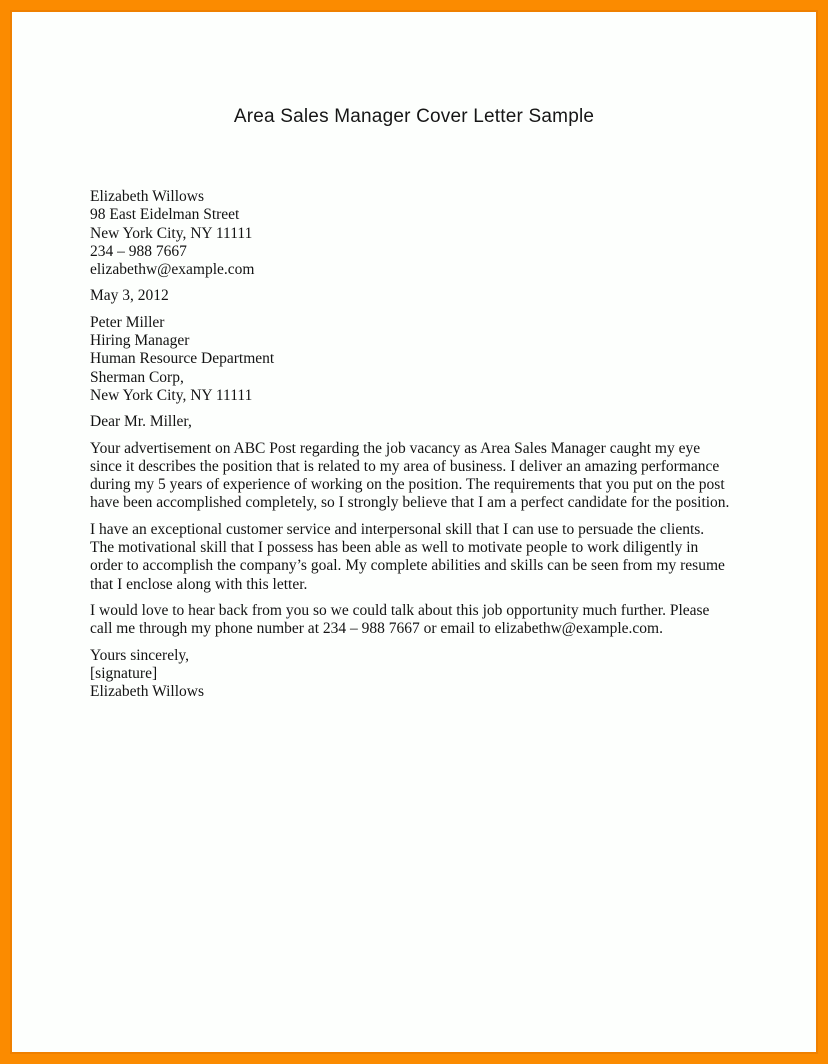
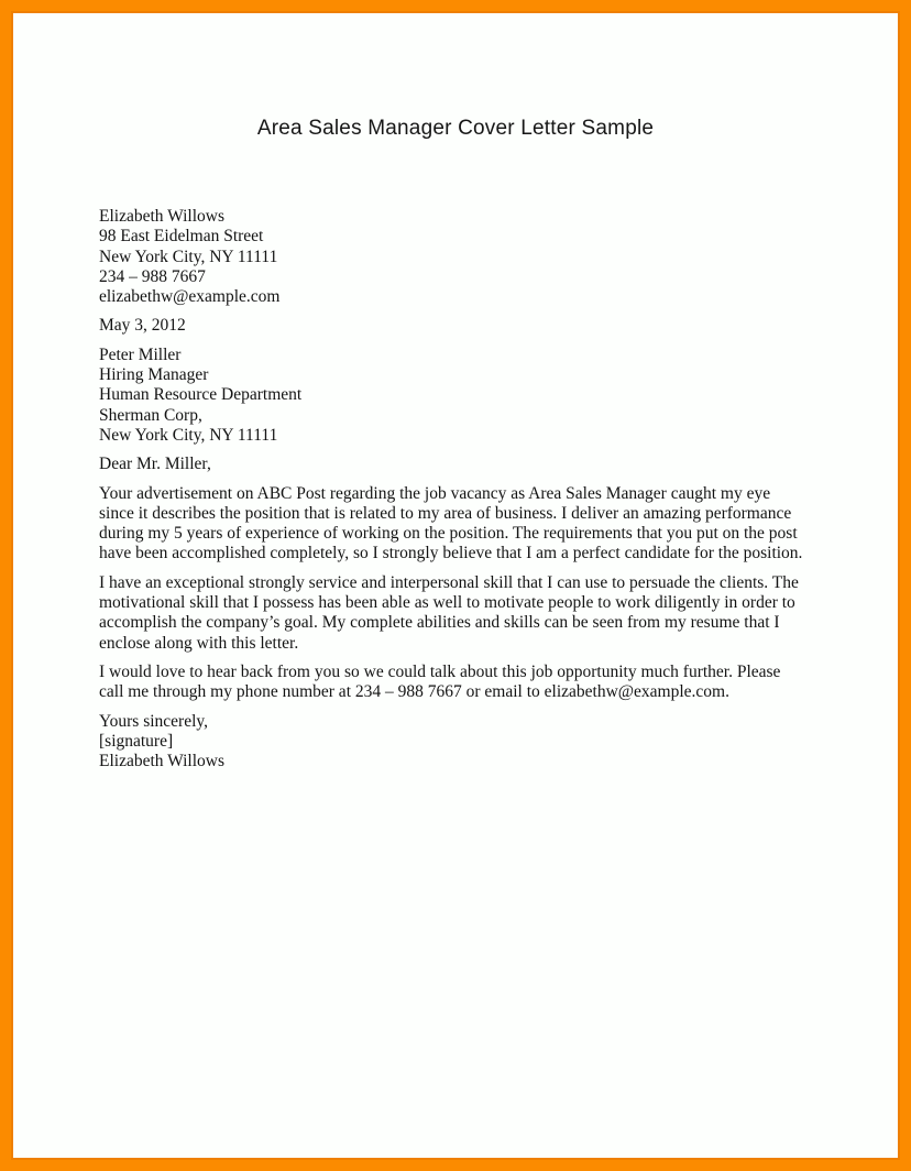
  Area Sales Manager Cover Letter Sample
  Elizabeth Willows
  98 East Eidelman Street
  New York City, NY 11111
  234 – 988 7667
  elizabethw@example.com
  May 3, 2012
  Peter Miller
  Hiring Manager
  Human Resource Department
  Sherman Corp,
  New York City, NY 11111
  Dear Mr. Miller,
  Your advertisement on ABC Post regarding the job vacancy as Area Sales Manager caught my eye since it describes the position that is related to my area of business. I deliver an amazing performance during my 5 years of experience of working on the position. The requirements that you put on the post have been accomplished completely, so I strongly believe that I am a perfect candidate for the position.
- I have an exceptional customer service and interpersonal skill that I can use to persuade the clients. The motivational skill that I possess has been able as well to motivate people to work diligently in order to accomplish the company’s goal. My complete abilities and skills can be seen from my resume that I enclose along with this letter.
+ I have an exceptional strongly service and interpersonal skill that I can use to persuade the clients. The motivational skill that I possess has been able as well to motivate people to work diligently in order to accomplish the company’s goal. My complete abilities and skills can be seen from my resume that I enclose along with this letter.
  I would love to hear back from you so we could talk about this job opportunity much further. Please call me through my phone number at 234 – 988 7667 or email to elizabethw@example.com.
  Yours sincerely,
  [signature]
  Elizabeth Willows
